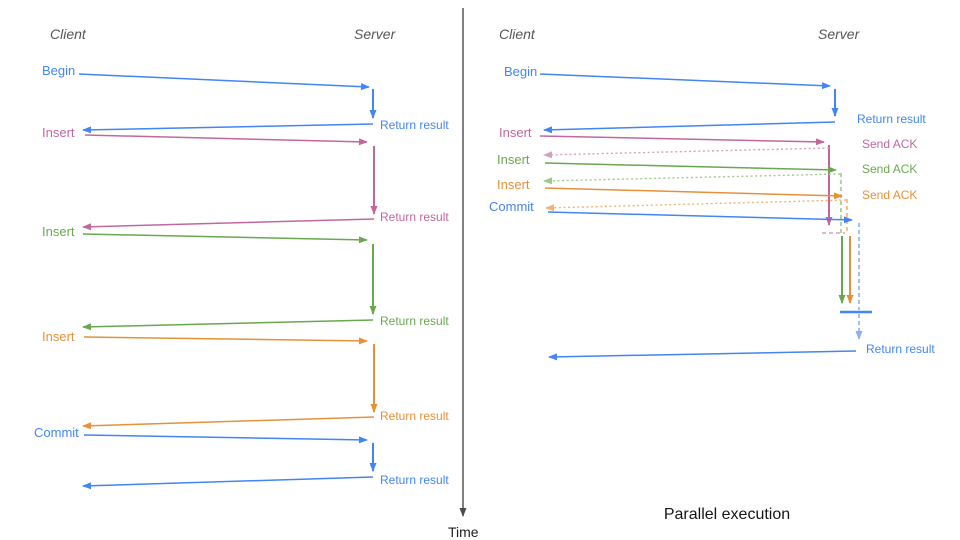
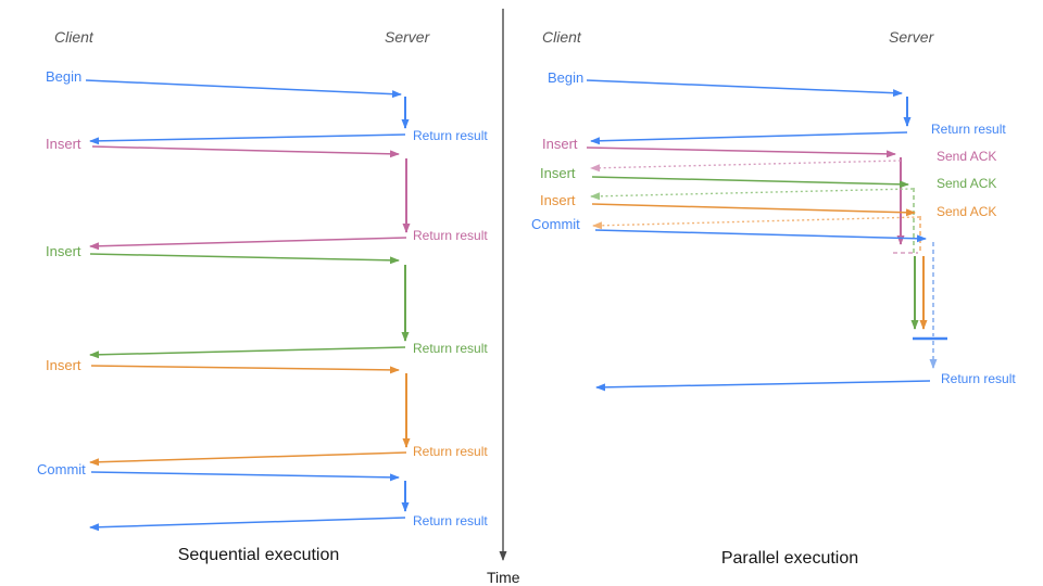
  Client
  Server
  Begin
  Return result
  Insert
  Return result
  Insert
  Return result
  Insert
  Return result
  Commit
  Return result
+ Sequential execution
  Client
  Server
  Begin
  Return result
  Insert
  Send ACK
  Insert
  Send ACK
  Insert
  Send ACK
  Commit
  Return result
  Parallel execution
  Time
